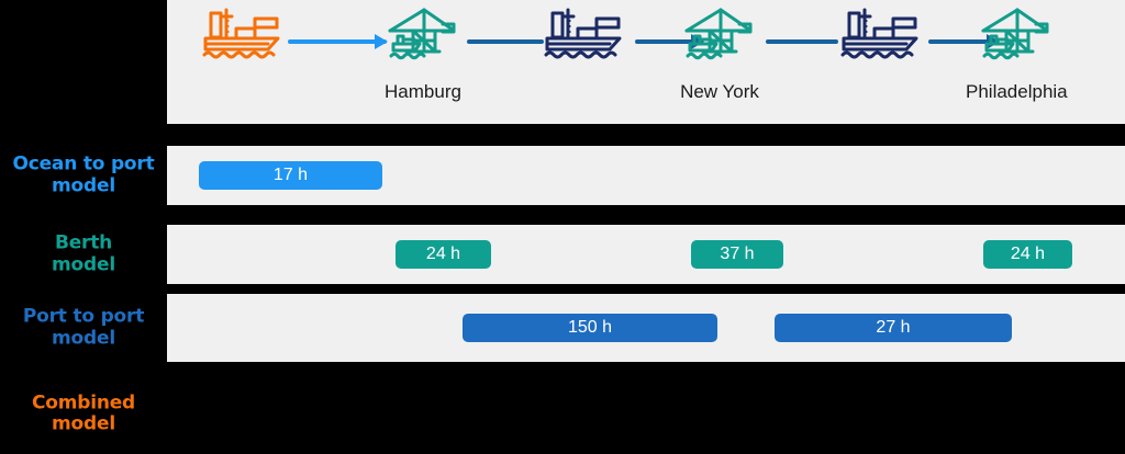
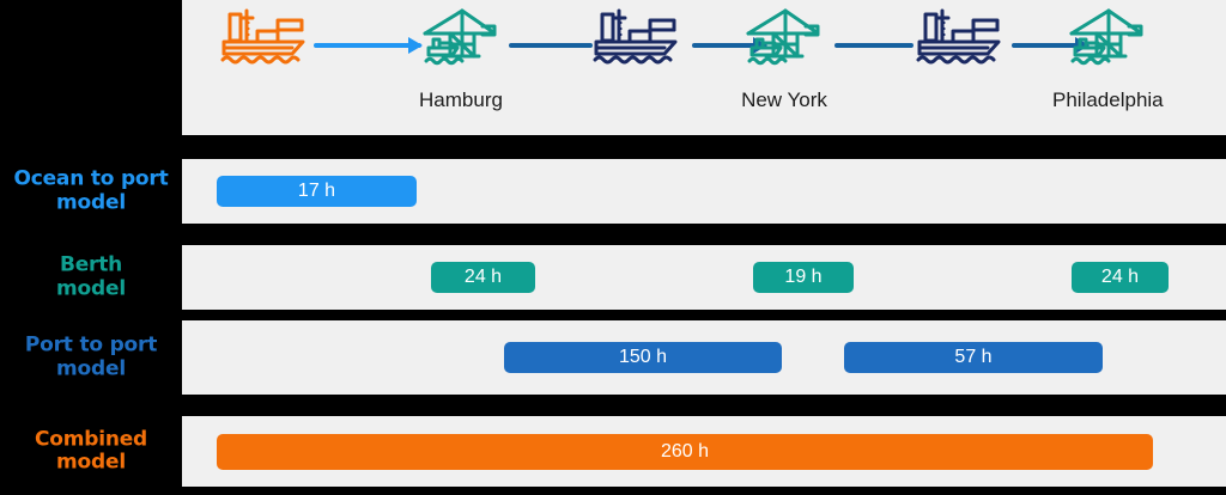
  Hamburg
  New York
  Philadelphia
  Ocean to port
  model
  17 h
  Berth
  model
  24 h
- 37 h
+ 19 h
  24 h
  Port to port
  model
  150 h
- 27 h
+ 57 h
  Combined
  model
+ 260 h
